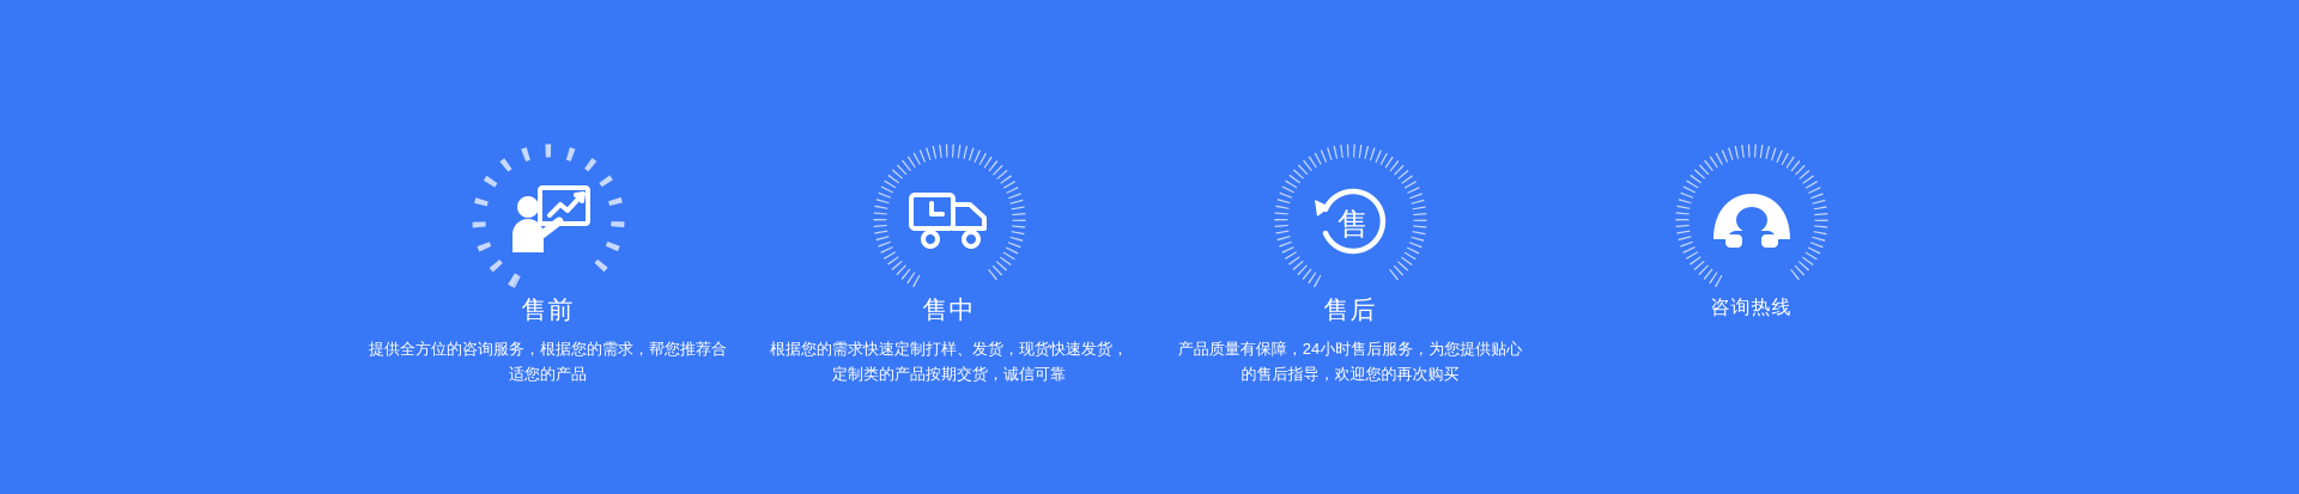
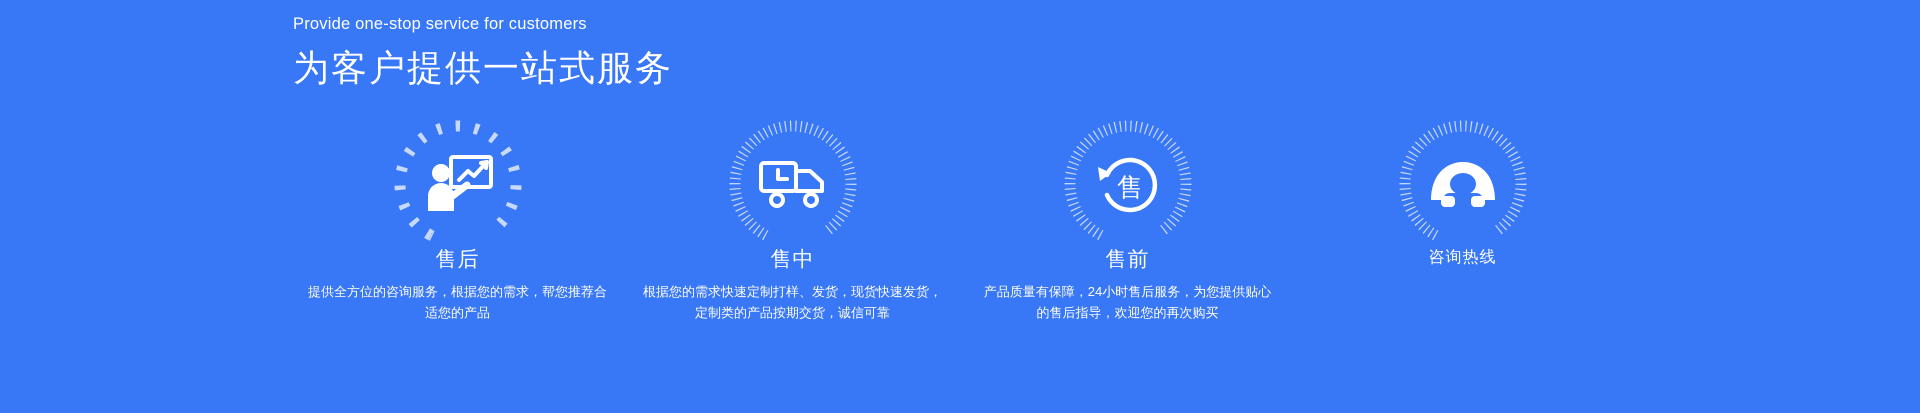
+ Provide one-stop service for customers
+ 为客户提供一站式服务
- 售前
+ 售后
  提供全方位的咨询服务，根据您的需求，帮您推荐合适您的产品
  售中
  根据您的需求快速定制打样、发货，现货快速发货，定制类的产品按期交货，诚信可靠
  售
- 售后
+ 售前
  产品质量有保障，24小时售后服务，为您提供贴心的售后指导，欢迎您的再次购买
  咨询热线
